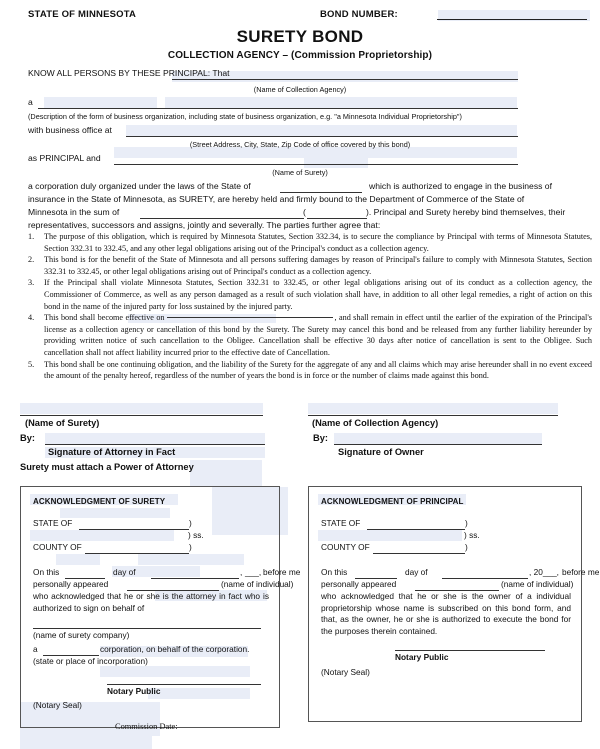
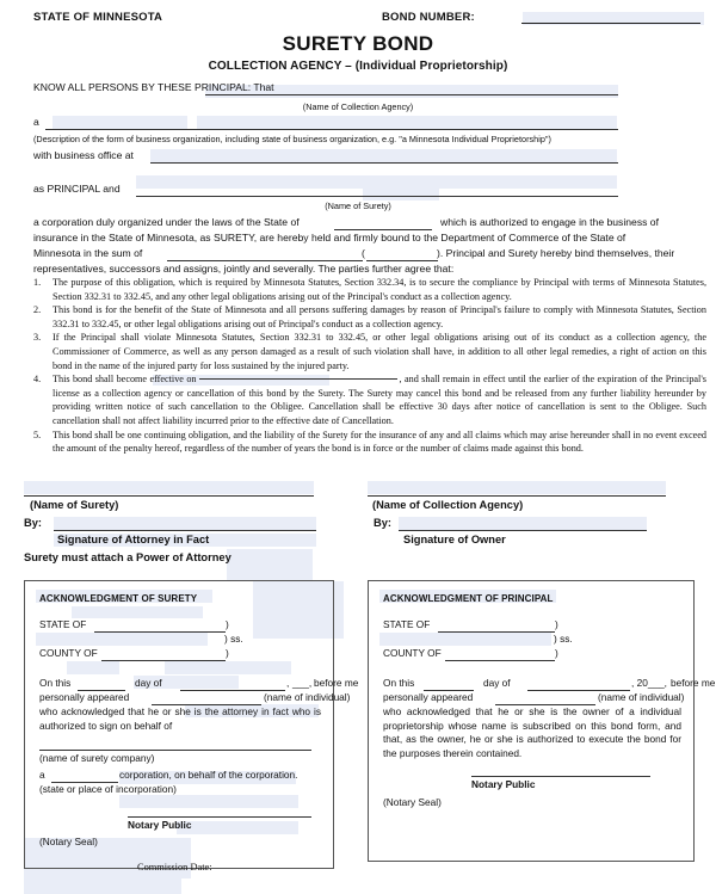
  STATE OF MINNESOTA
  BOND NUMBER:
  SURETY BOND
- COLLECTION AGENCY – (Commission Proprietorship)
+ COLLECTION AGENCY – (Individual Proprietorship)
  KNOW ALL PERSONS BY THESE PRINCIPAL: That
  (Name of Collection Agency)
  a
  (Description of the form of business organization, including state of business organization, e.g. "a Minnesota Individual Proprietorship")
  with business office at
- (Street Address, City, State, Zip Code of office covered by this bond)
  as PRINCIPAL and
  (Name of Surety)
  a corporation duly organized under the laws of the State of
  which is authorized to engage in the business of
  insurance in the State of Minnesota, as SURETY, are hereby held and firmly bound to the Department of Commerce of the State of
  Minnesota in the sum of
  (
  ). Principal and Surety hereby bind themselves, their
  representatives, successors and assigns, jointly and severally. The parties further agree that:
  1.
  The purpose of this obligation, which is required by Minnesota Statutes, Section 332.34, is to secure the compliance by Principal with terms of Minnesota Statutes, Section 332.31 to 332.45, and any other legal obligations arising out of the Principal's conduct as a collection agency.
  2.
  This bond is for the benefit of the State of Minnesota and all persons suffering damages by reason of Principal's failure to comply with Minnesota Statutes, Section 332.31 to 332.45, or other legal obligations arising out of Principal's conduct as a collection agency.
  3.
  If the Principal shall violate Minnesota Statutes, Section 332.31 to 332.45, or other legal obligations arising out of its conduct as a collection agency, the Commissioner of Commerce, as well as any person damaged as a result of such violation shall have, in addition to all other legal remedies, a right of action on this bond in the name of the injured party for loss sustained by the injured party.
  4.
  This bond shall become effective on , and shall remain in effect until the earlier of the expiration of the Principal's license as a collection agency or cancellation of this bond by the Surety. The Surety may cancel this bond and be released from any further liability hereunder by providing written notice of such cancellation to the Obligee. Cancellation shall be effective 30 days after notice of cancellation is sent to the Obligee. Such cancellation shall not affect liability incurred prior to the effective date of Cancellation.
  5.
- This bond shall be one continuing obligation, and the liability of the Surety for the aggregate of any and all claims which may arise hereunder shall in no event exceed the amount of the penalty hereof, regardless of the number of years the bond is in force or the number of claims made against this bond.
+ This bond shall be one continuing obligation, and the liability of the Surety for the insurance of any and all claims which may arise hereunder shall in no event exceed the amount of the penalty hereof, regardless of the number of years the bond is in force or the number of claims made against this bond.
  (Name of Surety)
  By:
  Signature of Attorney in Fact
  Surety must attach a Power of Attorney
  (Name of Collection Agency)
  By:
  Signature of Owner
  ACKNOWLEDGMENT OF SURETY
  STATE OF
  )
  ) ss.
  COUNTY OF
  )
  On this
  day of
  ,
  ___,
  before me
  personally appeared
  (name of individual)
  who acknowledged that he or she is the attorney in fact who is authorized to sign on behalf of
  (name of surety company)
  a
  corporation, on behalf of the corporation.
  (state or place of incorporation)
  Notary Public
  (Notary Seal)
  Commission Date:
  ACKNOWLEDGMENT OF PRINCIPAL
  STATE OF
  )
  ) ss.
  COUNTY OF
  )
  On this
  day of
  , 20___,
  before me
  personally appeared
  (name of individual)
  who acknowledged that he or she is the owner of a individual proprietorship whose name is subscribed on this bond form, and that, as the owner, he or she is authorized to execute the bond for the purposes therein contained.
  Notary Public
  (Notary Seal)
